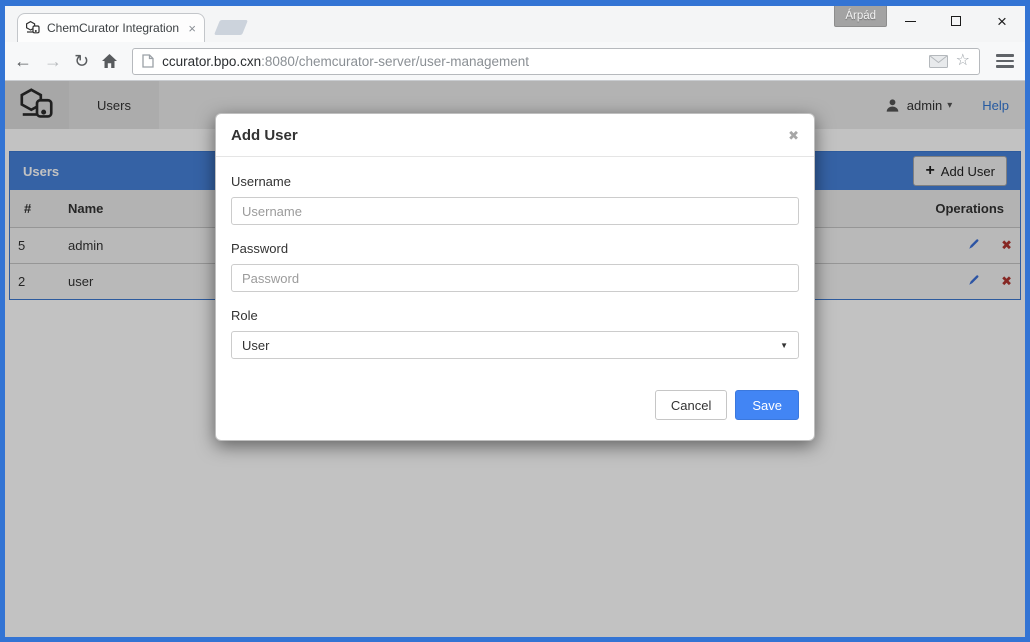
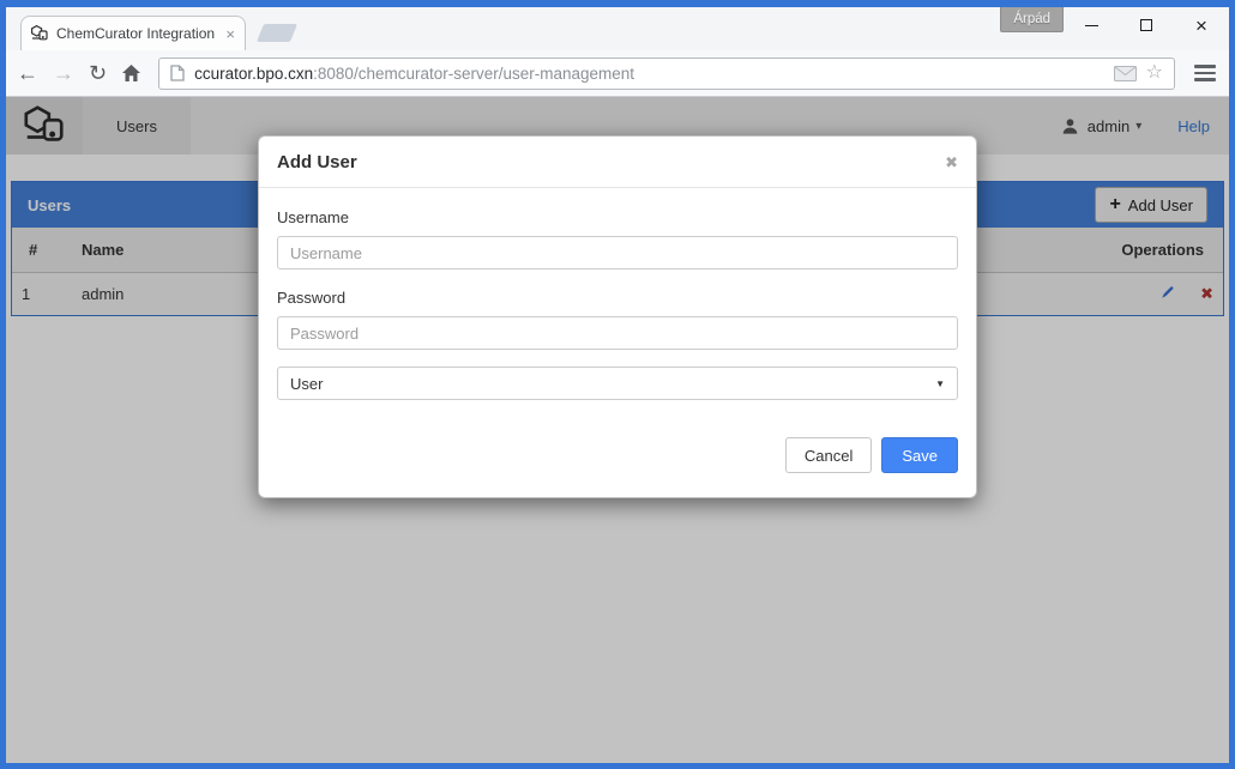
  ChemCurator Integration
  ×
  Árpád
  ×
  ←
  →
  ↻
  ccurator.bpo.cxn:8080/chemcurator-server/user-management
  ☆
  Users
  admin
  ▾
  Help
  Users
  +
  Add User
  #	Name	Operations
- 5	admin	✖
+ 1	admin	✖
- 2	user	✖
  Add User
  ✖
  Username
  Username
  Password
  Password
- Role
  User
  ▼
  Cancel
  Save
